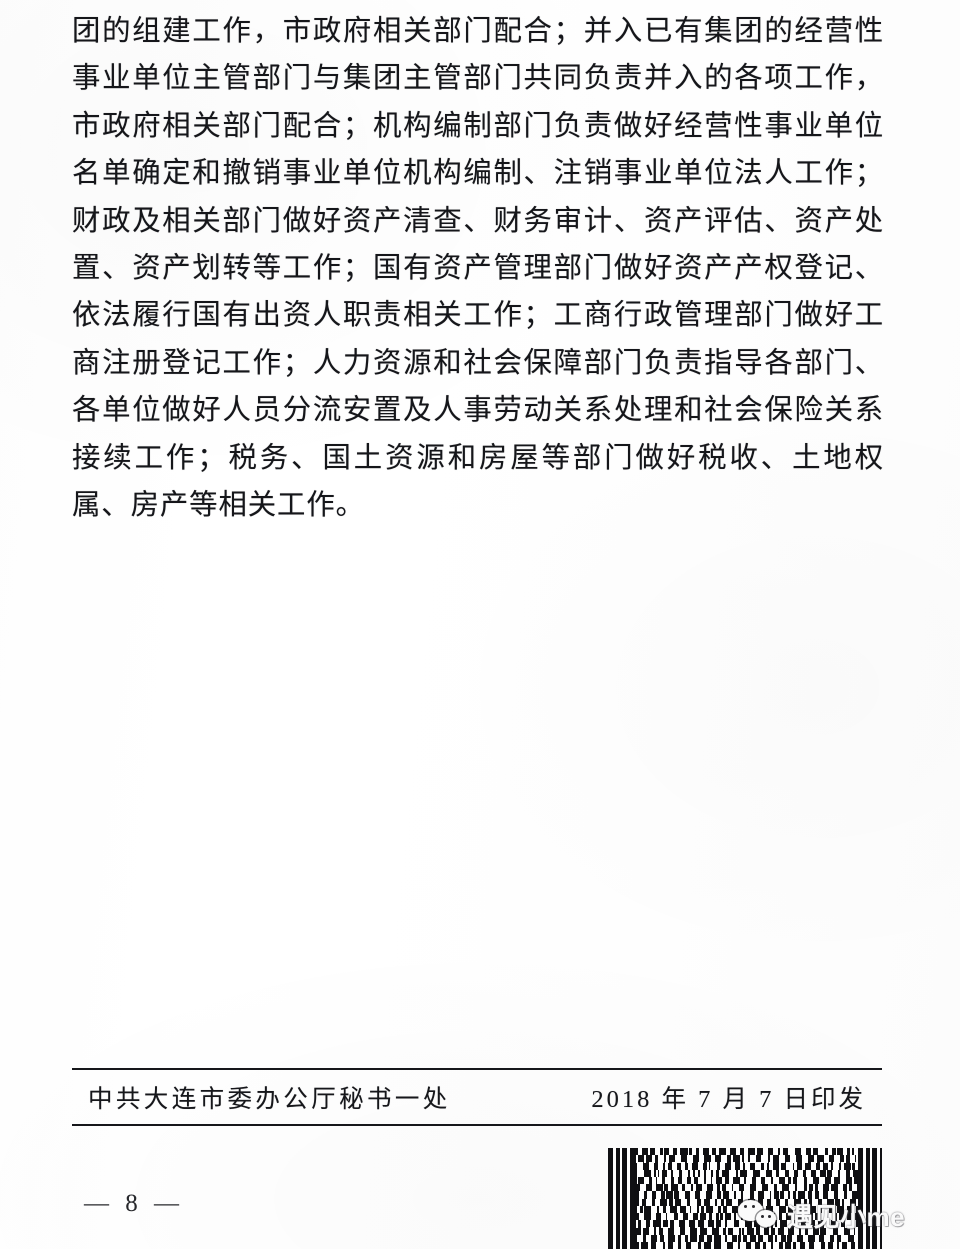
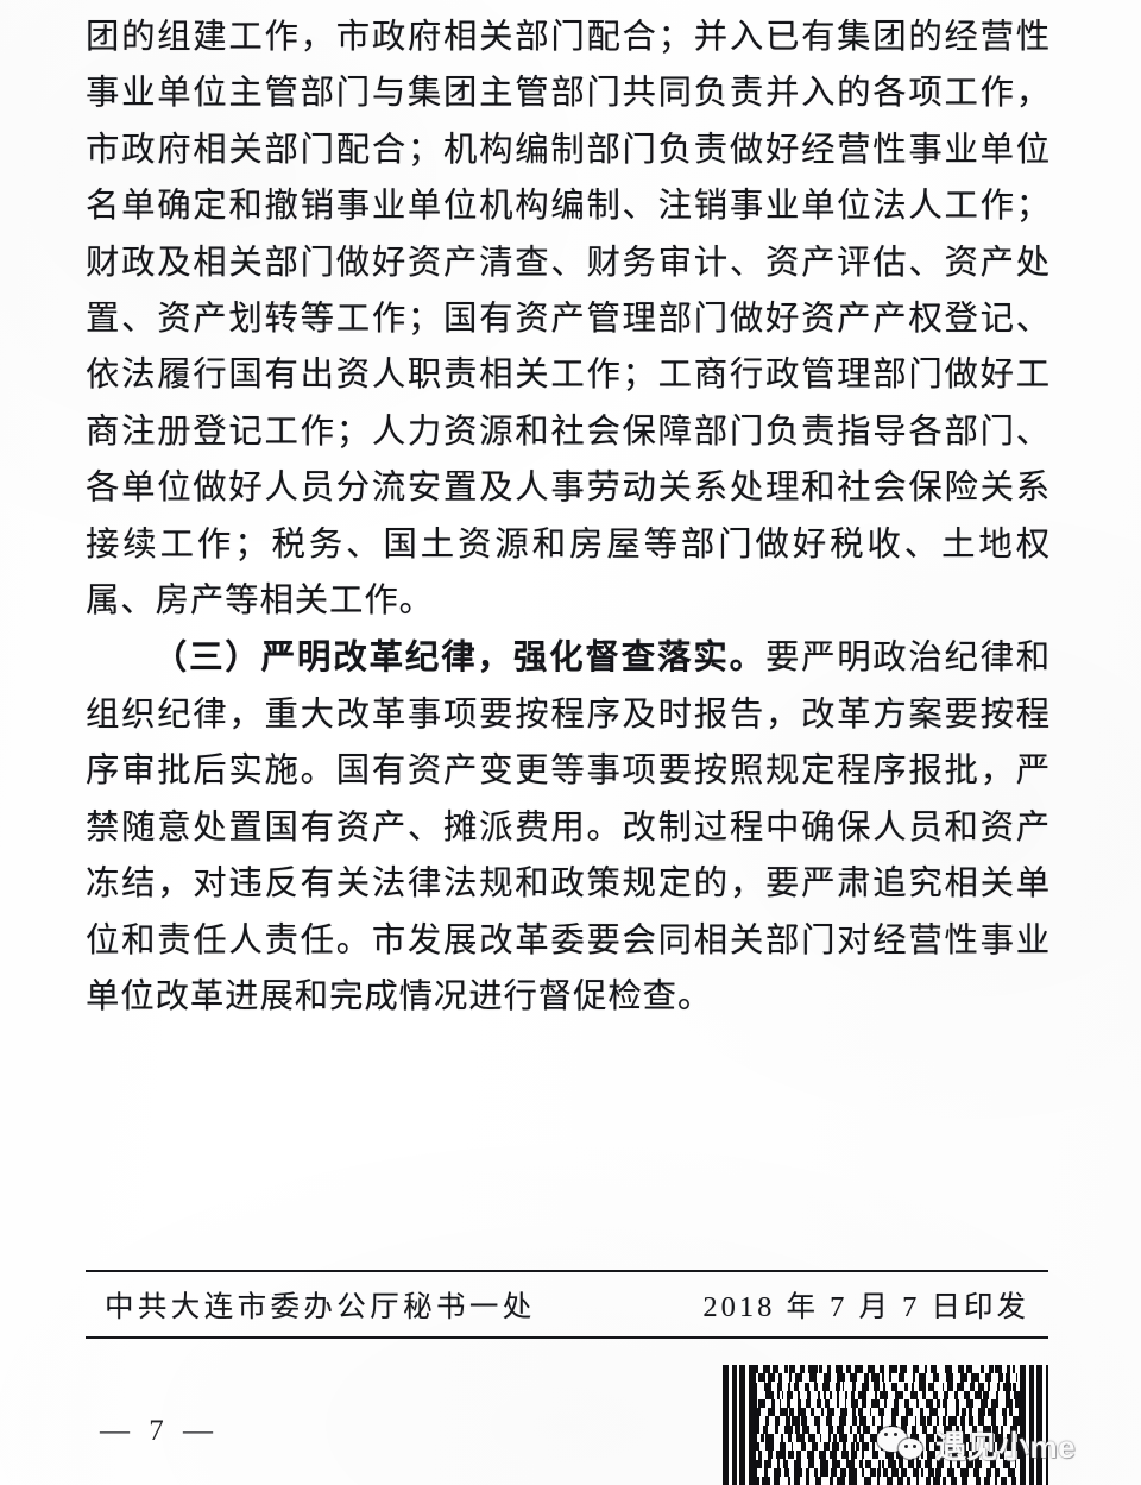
  团的组建工作，市政府相关部门配合；并入已有集团的经营性事业单位主管部门与集团主管部门共同负责并入的各项工作，市政府相关部门配合；机构编制部门负责做好经营性事业单位名单确定和撤销事业单位机构编制、注销事业单位法人工作；财政及相关部门做好资产清查、财务审计、资产评估、资产处置、资产划转等工作；国有资产管理部门做好资产产权登记、依法履行国有出资人职责相关工作；工商行政管理部门做好工商注册登记工作；人力资源和社会保障部门负责指导各部门、各单位做好人员分流安置及人事劳动关系处理和社会保险关系接续工作；税务、国土资源和房屋等部门做好税收、土地权属、房产等相关工作。
+ （三）严明改革纪律，强化督查落实。要严明政治纪律和组织纪律，重大改革事项要按程序及时报告，改革方案要按程序审批后实施。国有资产变更等事项要按照规定程序报批，严禁随意处置国有资产、摊派费用。改制过程中确保人员和资产冻结，对违反有关法律法规和政策规定的，要严肃追究相关单位和责任人责任。市发展改革委要会同相关部门对经营性事业单位改革进展和完成情况进行督促检查。
  中共大连市委办公厅秘书一处
  2018 年 7 月 7 日印发
- — 8 —
+ — 7 —
  遇见小me
